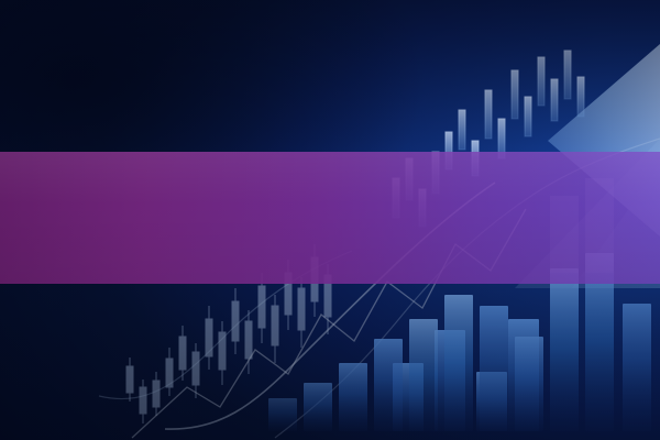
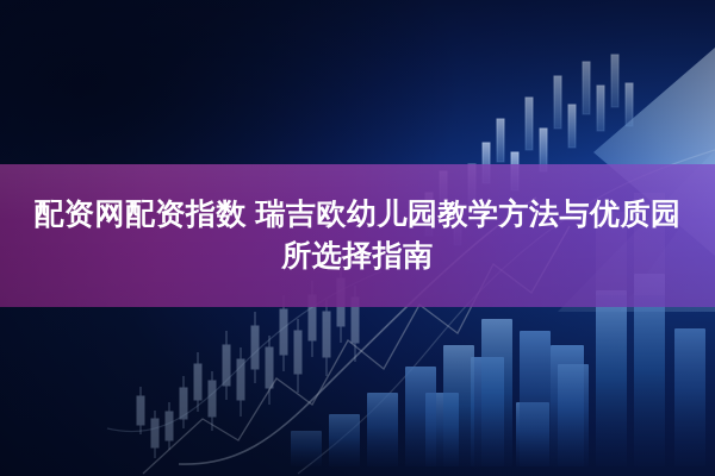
+ 配资网配资指数 瑞吉欧幼儿园教学方法与优质园
+ 所选择指南
